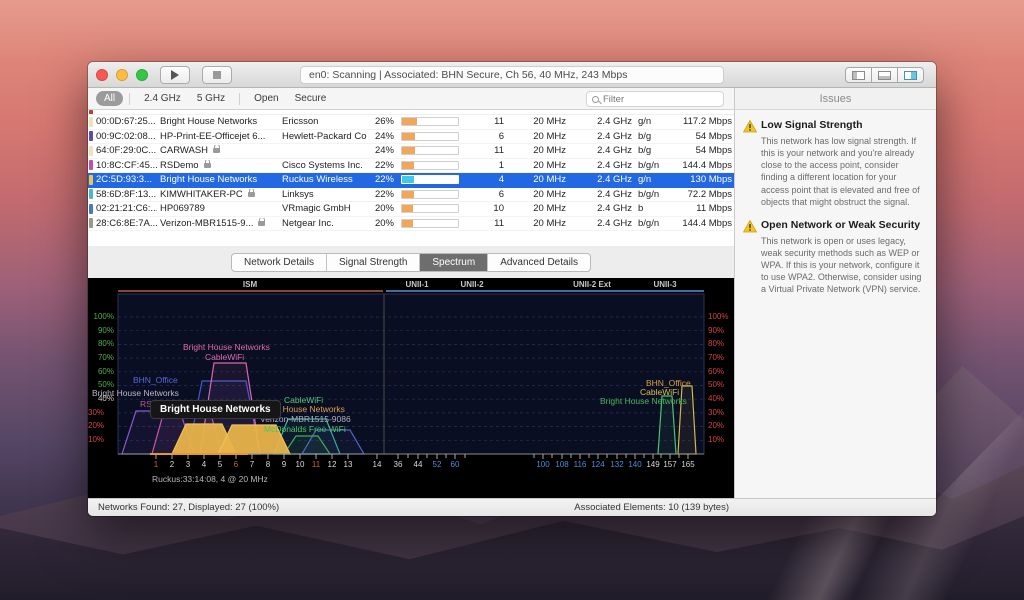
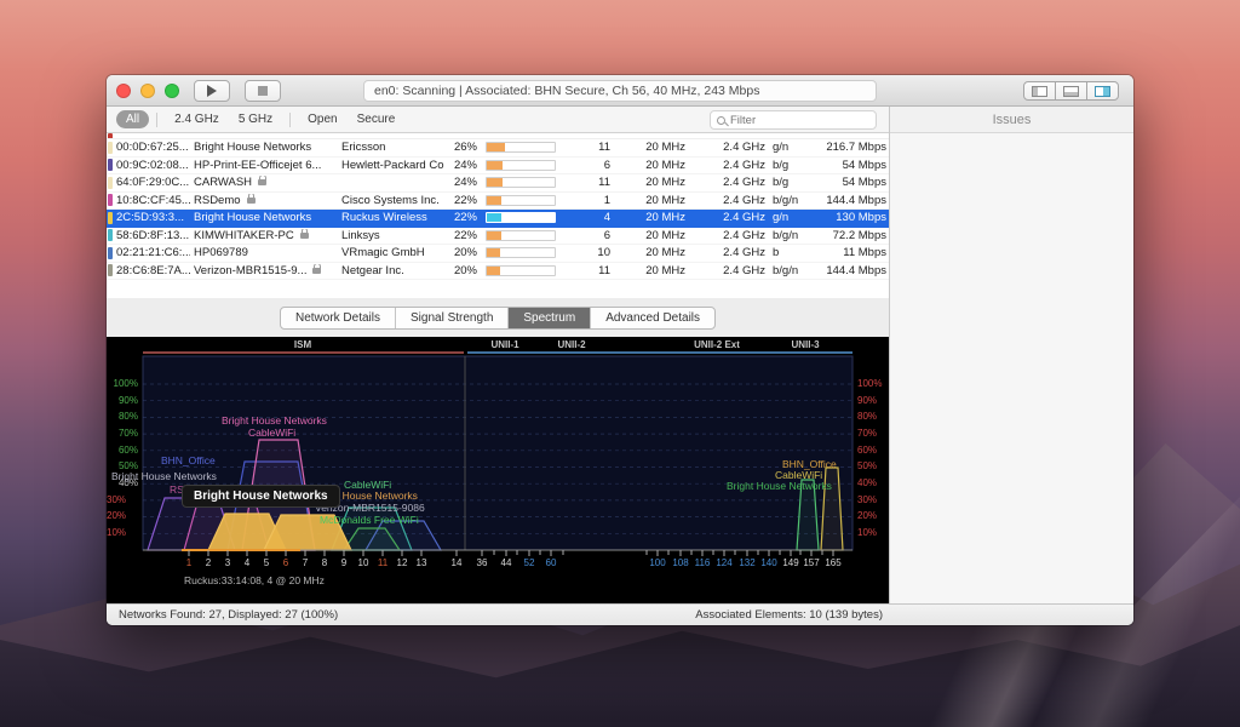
  en0: Scanning | Associated: BHN Secure, Ch 56, 40 MHz, 243 Mbps
  All
  2.4 GHz
  5 GHz
  Open
  Secure
  Filter
  00:0D:67:25...
  Bright House Networks
  Ericsson
  26%
  11
  20 MHz
  2.4 GHz
  g/n
- 117.2 Mbps
+ 216.7 Mbps
  00:9C:02:08...
  HP-Print-EE-Officejet 6...
  Hewlett-Packard Co
  24%
  6
  20 MHz
  2.4 GHz
  b/g
  54 Mbps
  64:0F:29:0C...
  CARWASH
  24%
  11
  20 MHz
  2.4 GHz
  b/g
  54 Mbps
  10:8C:CF:45...
  RSDemo
  Cisco Systems Inc.
  22%
  1
  20 MHz
  2.4 GHz
  b/g/n
  144.4 Mbps
  2C:5D:93:3...
  Bright House Networks
  Ruckus Wireless
  22%
  4
  20 MHz
  2.4 GHz
  g/n
  130 Mbps
  58:6D:8F:13...
  KIMWHITAKER-PC
  Linksys
  22%
  6
  20 MHz
  2.4 GHz
  b/g/n
  72.2 Mbps
  02:21:21:C6:..
  HP069789
  VRmagic GmbH
  20%
  10
  20 MHz
  2.4 GHz
  b
  11 Mbps
  28:C6:8E:7A...
  Verizon-MBR1515-9...
  Netgear Inc.
  20%
  11
  20 MHz
  2.4 GHz
  b/g/n
  144.4 Mbps
  Network Details
  Signal Strength
  Spectrum
  Advanced Details
  ISM
  UNII-1
  UNII-2
  UNII-2 Ext
  UNII-3
  100%
  90%
  80%
  70%
  60%
  50%
  40%
  30%
  20%
  10%
  100%
  90%
  80%
  70%
  60%
  50%
  40%
  30%
  20%
  10%
  1
  2
  3
  4
  5
  6
  7
  8
  9
  10
  11
  12
  13
  14
  36
  44
  52
  60
  100
  108
  116
  124
  132
  140
  149
  157
  165
  Bright House Networks
  CableWiFi
  BHN_Office
  Bright House Networks
  CableWiFi
  Verizon-MBR1515-9086
  McDonalds Free WiFi
  BHN_Office
  CableWiFi
  Bright House Networks
  Bright House Networks
  Ruckus:33:14:08, 4 @ 20 MHz
  Issues
- Low Signal Strength
- This network has low signal strength. If this is your network and you're already close to the access point, consider finding a different location for your access point that is elevated and free of objects that might obstruct the signal.
- Open Network or Weak Security
- This network is open or uses legacy, weak security methods such as WEP or WPA. If this is your network, configure it to use WPA2. Otherwise, consider using a Virtual Private Network (VPN) service.
  Networks Found: 27, Displayed: 27 (100%)
  Associated Elements: 10 (139 bytes)
